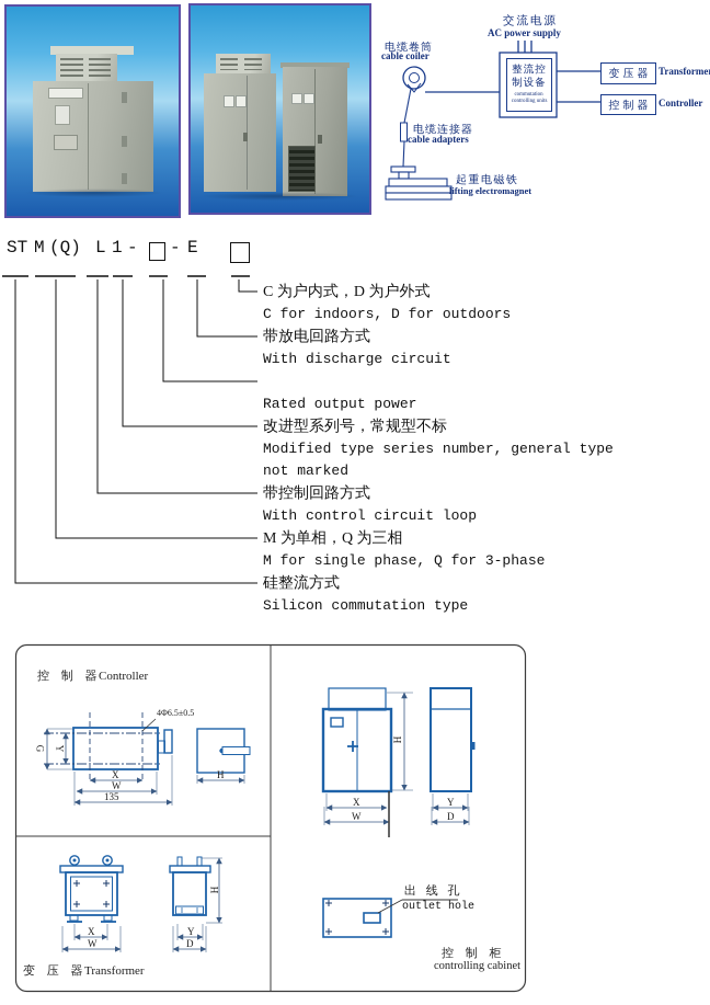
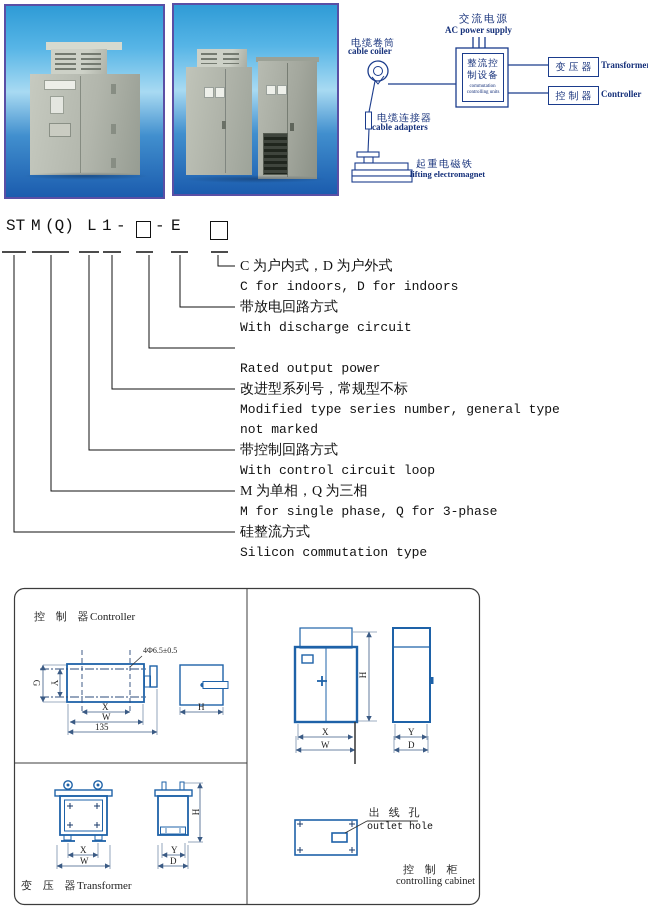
  交流电源
  AC power supply
  电缆卷筒
  cable coiler
  整流控
  制设备
  变压器
  Transforme
  控制器
  Controller
  电缆连接器
  cable adapters
  起重电磁铁
  lifting electromagnet
  ST
  M
  (Q)
  L
  1
  -
  -
  E
  C 为户内式，D 为户外式
- C for indoors, D for outdoors
+ C for indoors, D for indoors
  带放电回路方式
  With discharge circuit
  Rated output power
  改进型系列号，常规型不标
  Modified type series number, general type
  not marked
  带控制回路方式
  With control circuit loop
  M 为单相，Q 为三相
  M for single phase, Q for 3-phase
  硅整流方式
  Silicon commutation type
  控 制 器
  Controller
  4Φ6.5±0.5
  X
  W
  135
  H
  X
  W
  Y
  D
  X
  W
  Y
  D
  变 压 器
  Transformer
  出 线 孔
  outlet hole
  控 制 柜
  controlling cabinet
